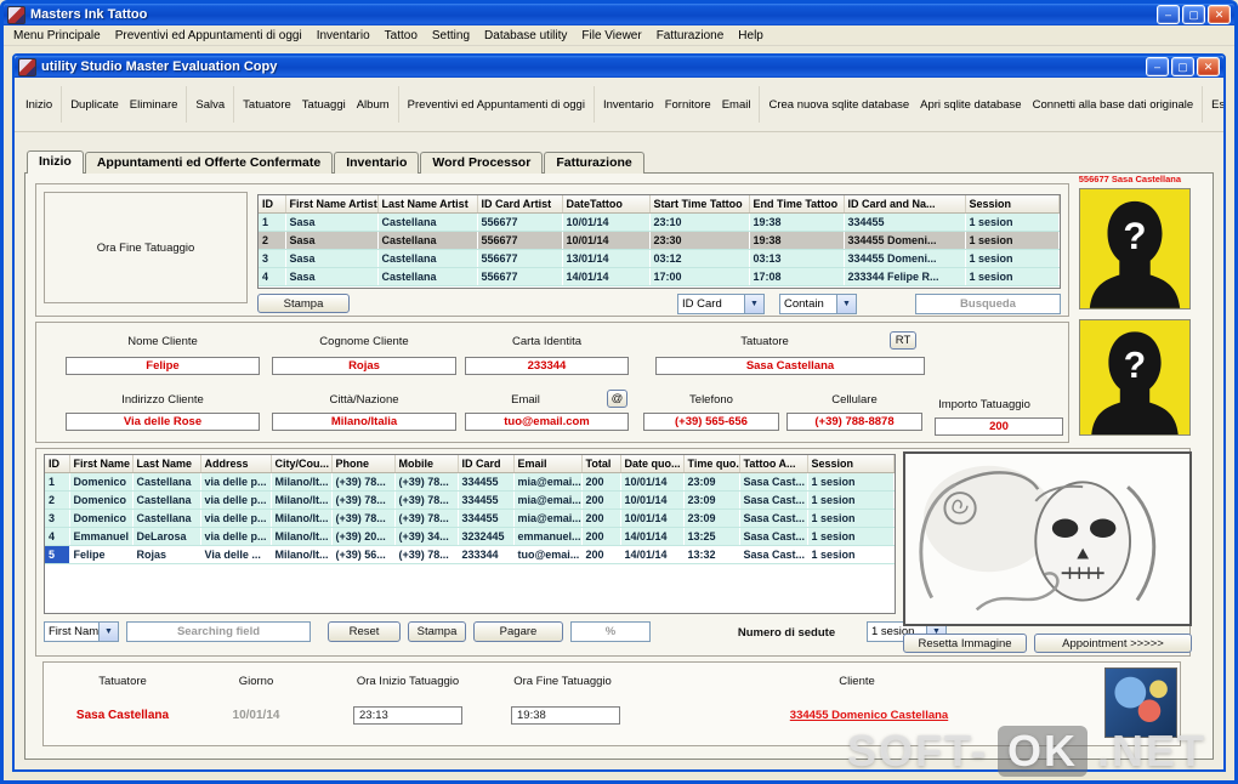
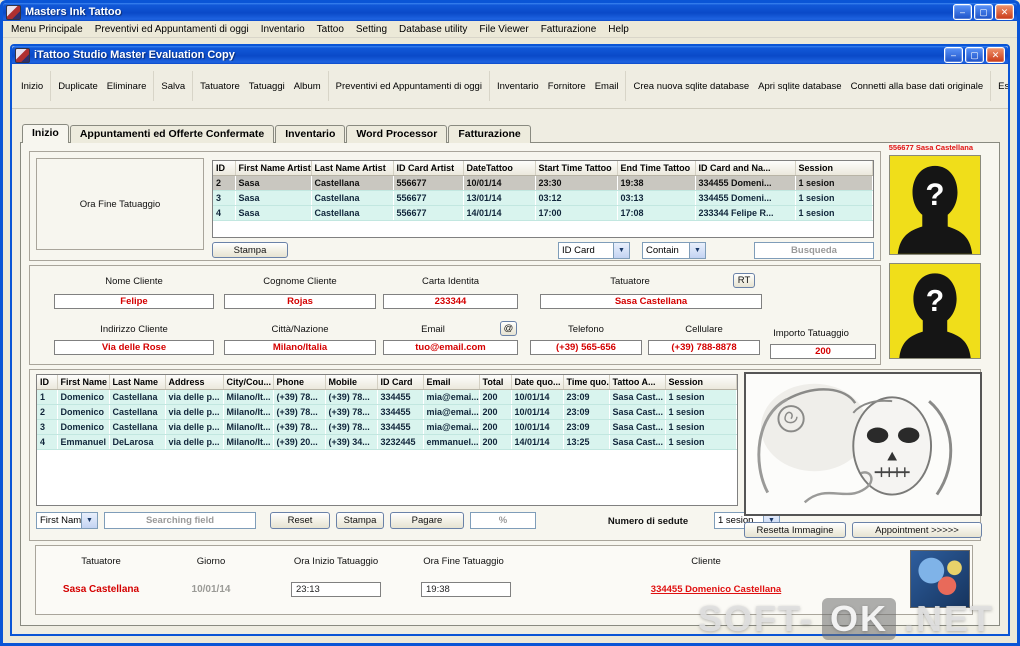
  Masters Ink Tattoo
  –
  ▢
  ✕
  Menu Principale
  Preventivi ed Appuntamenti di oggi
  Inventario
  Tattoo
  Setting
  Database utility
  File Viewer
  Fatturazione
  Help
- utility Studio Master Evaluation Copy
+ iTattoo Studio Master Evaluation Copy
  –
  ▢
  ✕
  Inizio
  Duplicate
  Eliminare
  Salva
  Tatuatore
  Tatuaggi
  Album
  Preventivi ed Appuntamenti di oggi
  Inventario
  Fornitore
  Email
  Crea nuova sqlite database
  Apri sqlite database
  Connetti alla base dati originale
  Inizio
  Appuntamenti ed Offerte Confermate
  Inventario
  Word Processor
  Fatturazione
  Ora Fine Tatuaggio
  ID	First Name Artist	Last Name Artist	ID Card Artist	DateTattoo	Start Time Tattoo	End Time Tattoo	ID Card and Na...	Session
- 1	Sasa	Castellana	556677	10/01/14	23:10	19:38	334455	1 sesion
  2	Sasa	Castellana	556677	10/01/14	23:30	19:38	334455 Domeni...	1 sesion
  3	Sasa	Castellana	556677	13/01/14	03:12	03:13	334455 Domeni...	1 sesion
  4	Sasa	Castellana	556677	14/01/14	17:00	17:08	233344 Felipe R...	1 sesion
  Stampa
  ID Card
  Contain
  Busqueda
  556677 Sasa Castellana
  ?
  Nome Cliente
  Cognome Cliente
  Carta Identita
  Tatuatore
  RT
  Felipe
  Rojas
  233344
  Sasa Castellana
  Indirizzo Cliente
  Città/Nazione
  Email
  @
  Telefono
  Cellulare
  Importo Tatuaggio
  Via delle Rose
  Milano/Italia
  tuo@email.com
  (+39) 565-656
  (+39) 788-8878
  200
  ?
  ID	First Name	Last Name	Address	City/Cou...	Phone	Mobile	ID Card	Email	Total	Date quo...	Time quo.	Tattoo A...	Session
  1	Domenico	Castellana	via delle p...	Milano/It...	(+39) 78...	(+39) 78...	334455	mia@emai...	200	10/01/14	23:09	Sasa Cast...	1 sesion
  2	Domenico	Castellana	via delle p...	Milano/It...	(+39) 78...	(+39) 78...	334455	mia@emai...	200	10/01/14	23:09	Sasa Cast...	1 sesion
  3	Domenico	Castellana	via delle p...	Milano/It...	(+39) 78...	(+39) 78...	334455	mia@emai...	200	10/01/14	23:09	Sasa Cast...	1 sesion
  4	Emmanuel	DeLarosa	via delle p...	Milano/It...	(+39) 20...	(+39) 34...	3232445	emmanuel...	200	14/01/14	13:25	Sasa Cast...	1 sesion
- 5	Felipe	Rojas	Via delle ...	Milano/It...	(+39) 56...	(+39) 78...	233344	tuo@emai...	200	14/01/14	13:32	Sasa Cast...	1 sesion
  First Nam
  Searching field
  Reset
  Stampa
  Pagare
  %
  Numero di sedute
  1 sesion
  Resetta Immagine
  Appointment >>>>>
  Tatuatore
  Giorno
  Ora Inizio Tatuaggio
  Ora Fine Tatuaggio
  Cliente
  Sasa Castellana
  10/01/14
  23:13
  19:38
  334455 Domenico Castellana
  SOFT-
  OK
  .NET
